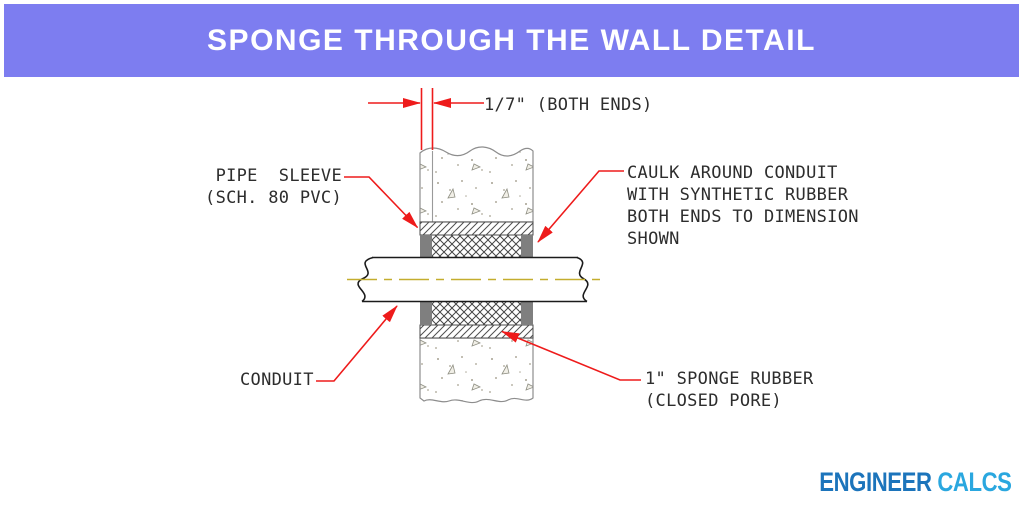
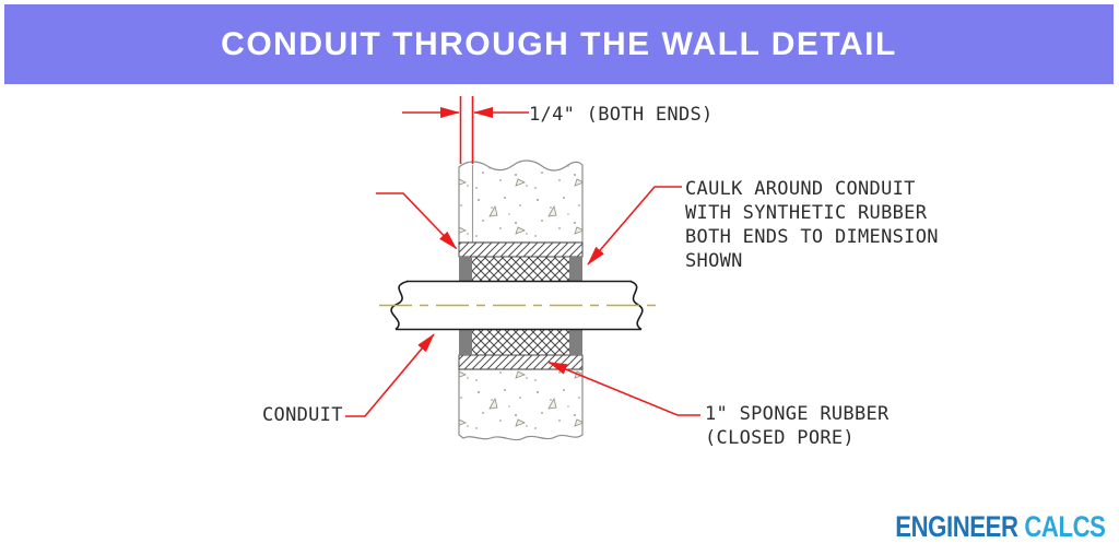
- SPONGE THROUGH THE WALL DETAIL
+ CONDUIT THROUGH THE WALL DETAIL
- 1/7" (BOTH ENDS)
+ 1/4" (BOTH ENDS)
- PIPE SLEEVE
- (SCH. 80 PVC)
  CAULK AROUND CONDUIT
  WITH SYNTHETIC RUBBER
  BOTH ENDS TO DIMENSION
  SHOWN
  CONDUIT
  1" SPONGE RUBBER
  (CLOSED PORE)
  ENGINEER CALCS
